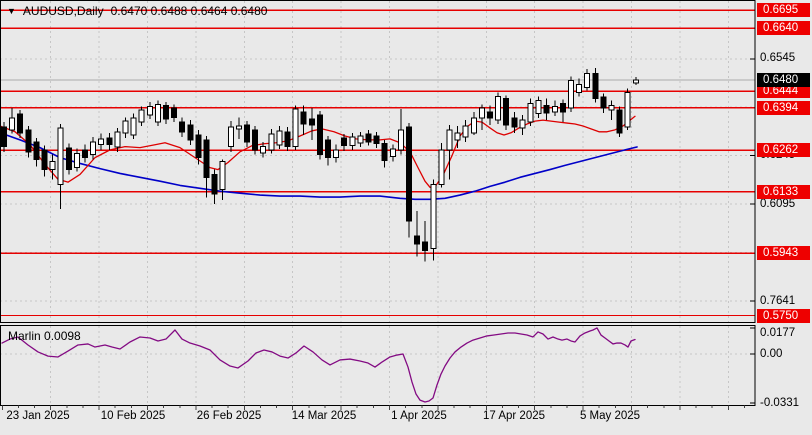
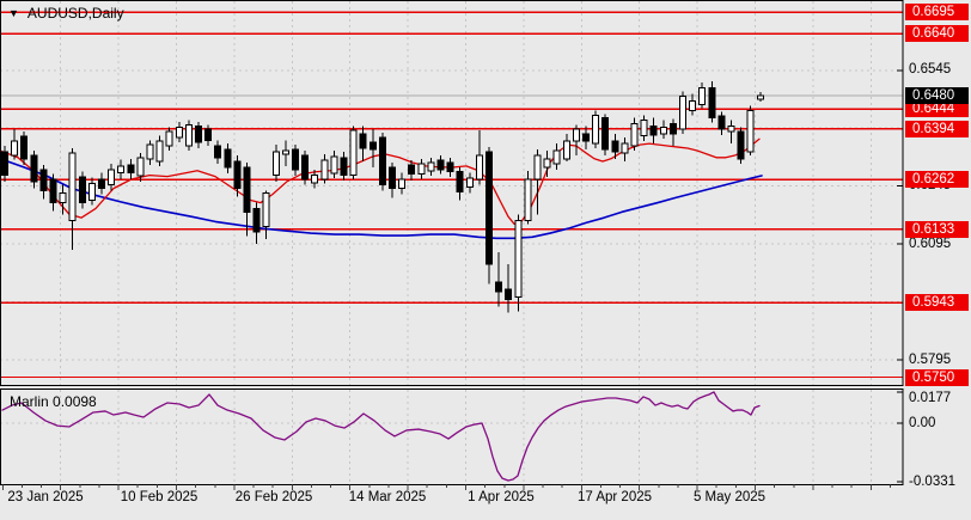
  ▼
  AUDUSD,Daily
- 0.6470 0.6488 0.6464 0.6480
  Marlin 0.0098
  0.6545
  0.6095
- 0.7641
+ 0.5795
  0.0177
  0.00
  -0.0331
  0.6695
  0.6640
  0.6444
  0.6394
  0.6262
  0.6133
  0.5943
  0.5750
  0.6480
  23 Jan 2025
  10 Feb 2025
  26 Feb 2025
  14 Mar 2025
  1 Apr 2025
  17 Apr 2025
  5 May 2025
